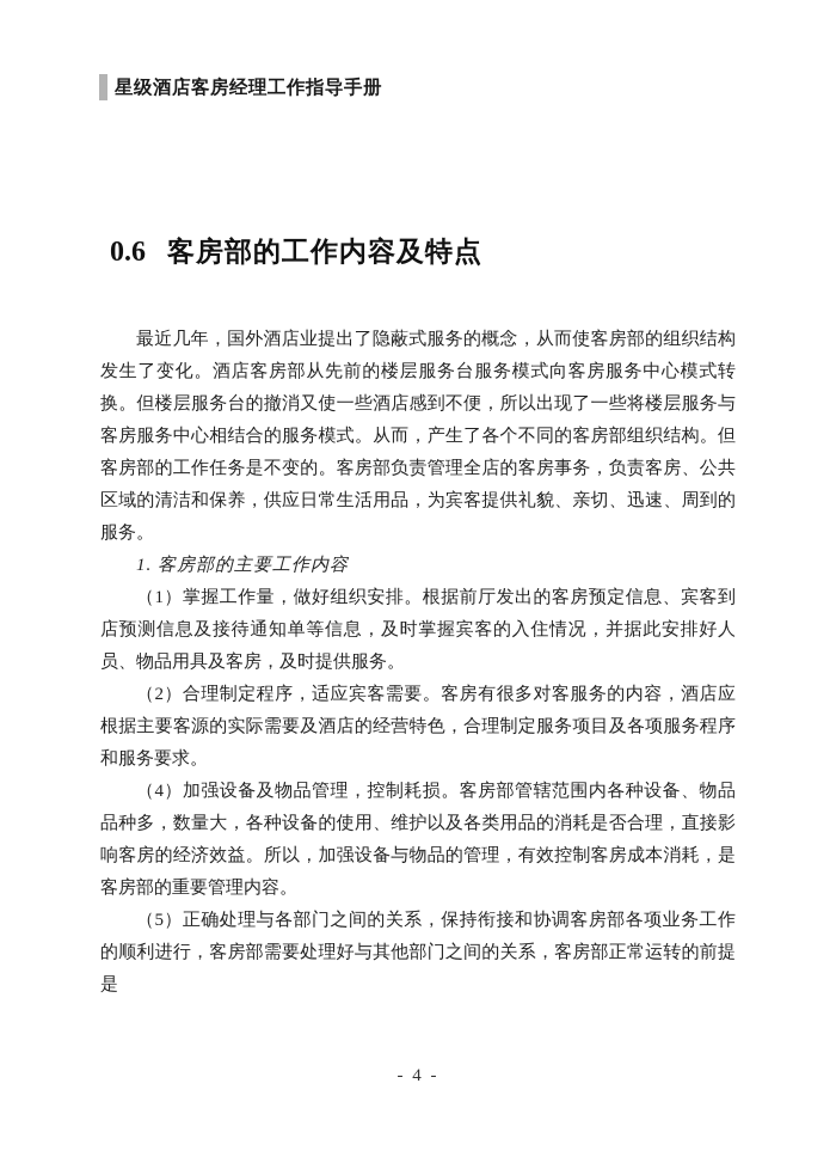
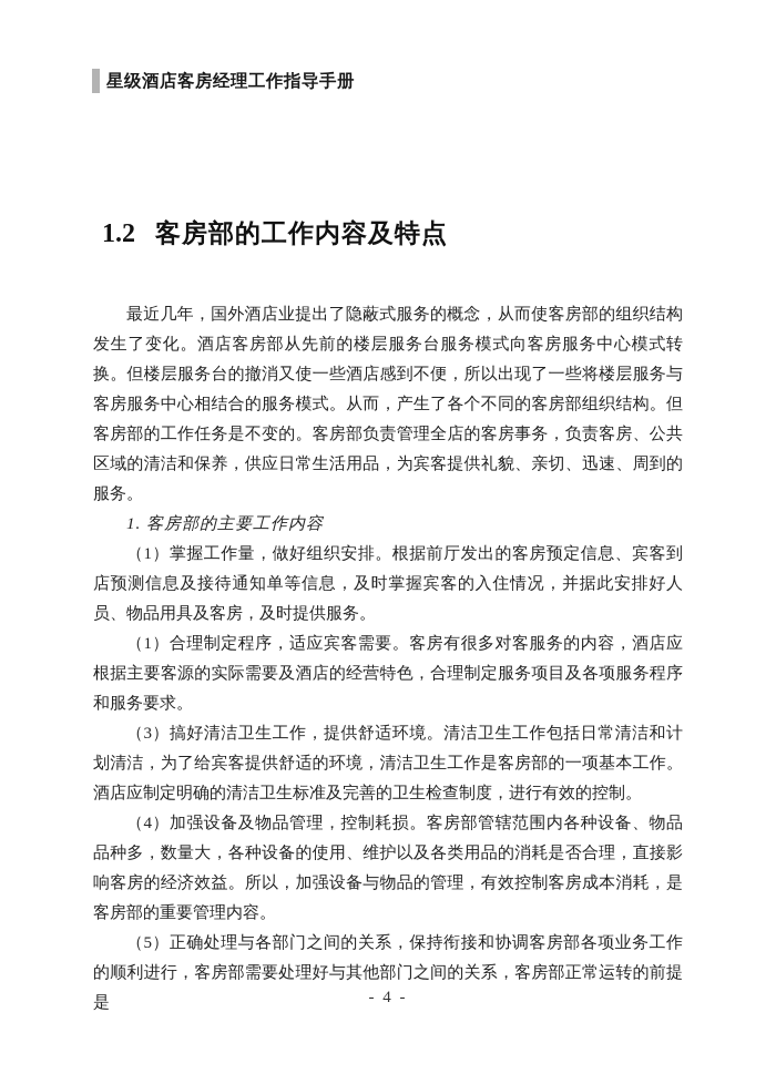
  星级酒店客房经理工作指导手册
- 0.6 客房部的工作内容及特点
+ 1.2 客房部的工作内容及特点
  最近几年，国外酒店业提出了隐蔽式服务的概念，从而使客房部的组织结构发生了变化。酒店客房部从先前的楼层服务台服务模式向客房服务中心模式转换。但楼层服务台的撤消又使一些酒店感到不便，所以出现了一些将楼层服务与客房服务中心相结合的服务模式。从而，产生了各个不同的客房部组织结构。但客房部的工作任务是不变的。客房部负责管理全店的客房事务，负责客房、公共区域的清洁和保养，供应日常生活用品，为宾客提供礼貌、亲切、迅速、周到的服务。
  1. 客房部的主要工作内容
  （1）掌握工作量，做好组织安排。根据前厅发出的客房预定信息、宾客到店预测信息及接待通知单等信息，及时掌握宾客的入住情况，并据此安排好人员、物品用具及客房，及时提供服务。
- （2）合理制定程序，适应宾客需要。客房有很多对客服务的内容，酒店应根据主要客源的实际需要及酒店的经营特色，合理制定服务项目及各项服务程序和服务要求。
+ （1）合理制定程序，适应宾客需要。客房有很多对客服务的内容，酒店应根据主要客源的实际需要及酒店的经营特色，合理制定服务项目及各项服务程序和服务要求。
+ （3）搞好清洁卫生工作，提供舒适环境。清洁卫生工作包括日常清洁和计划清洁，为了给宾客提供舒适的环境，清洁卫生工作是客房部的一项基本工作。酒店应制定明确的清洁卫生标准及完善的卫生检查制度，进行有效的控制。
  （4）加强设备及物品管理，控制耗损。客房部管辖范围内各种设备、物品品种多，数量大，各种设备的使用、维护以及各类用品的消耗是否合理，直接影响客房的经济效益。所以，加强设备与物品的管理，有效控制客房成本消耗，是客房部的重要管理内容。
  （5）正确处理与各部门之间的关系，保持衔接和协调客房部各项业务工作的顺利进行，客房部需要处理好与其他部门之间的关系，客房部正常运转的前提是
  - 4 -
